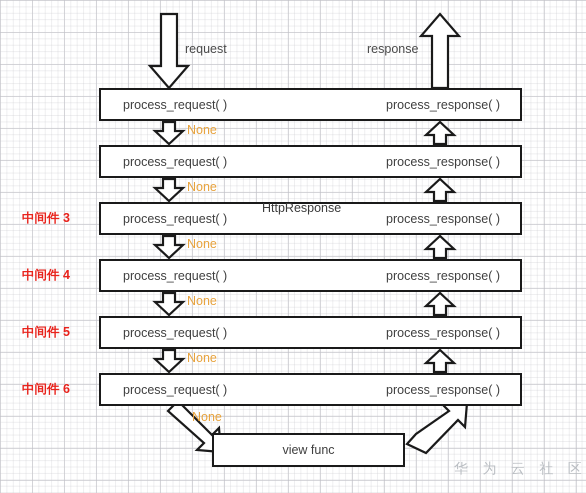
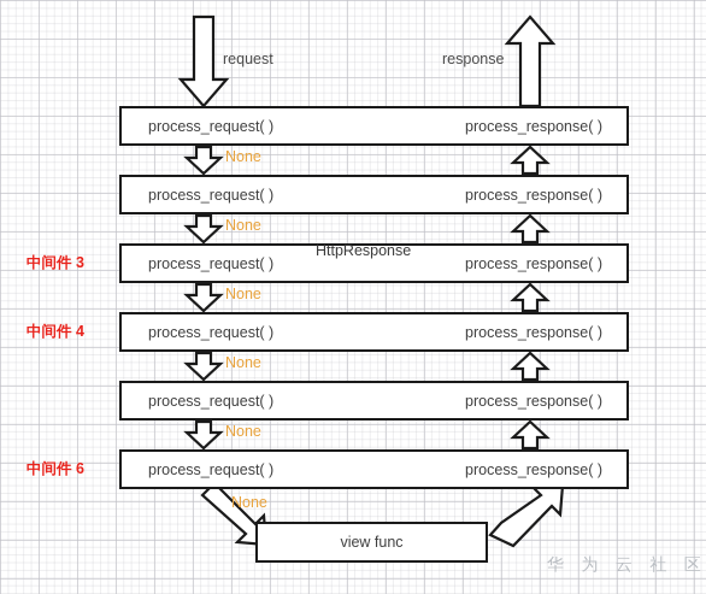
  request
  response
  process_request( )
  process_response( )
  None
  process_request( )
  process_response( )
  None
  中间件 3
  process_request( )
  process_response( )
  HttpResponse
  None
  中间件 4
  process_request( )
  process_response( )
  None
- 中间件 5
  process_request( )
  process_response( )
  None
  中间件 6
  process_request( )
  process_response( )
  None
  view func
  华 为 云 社 区
